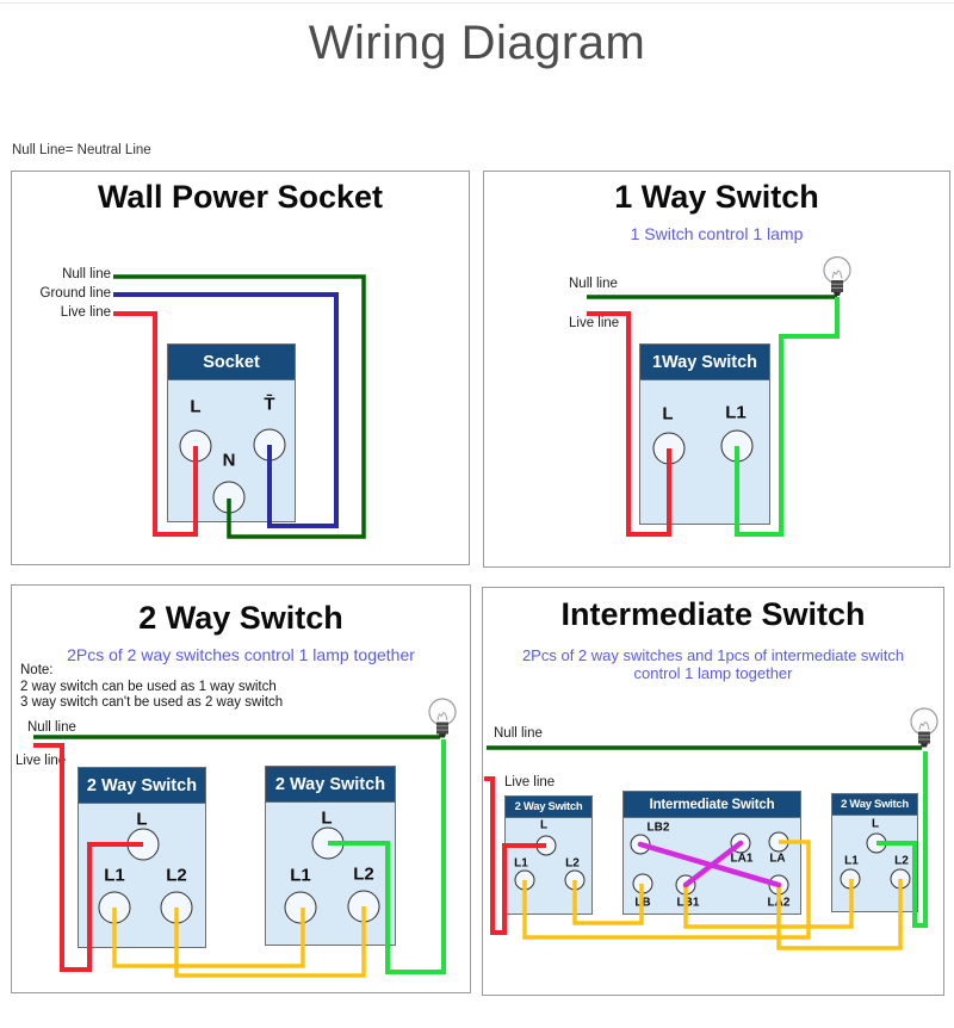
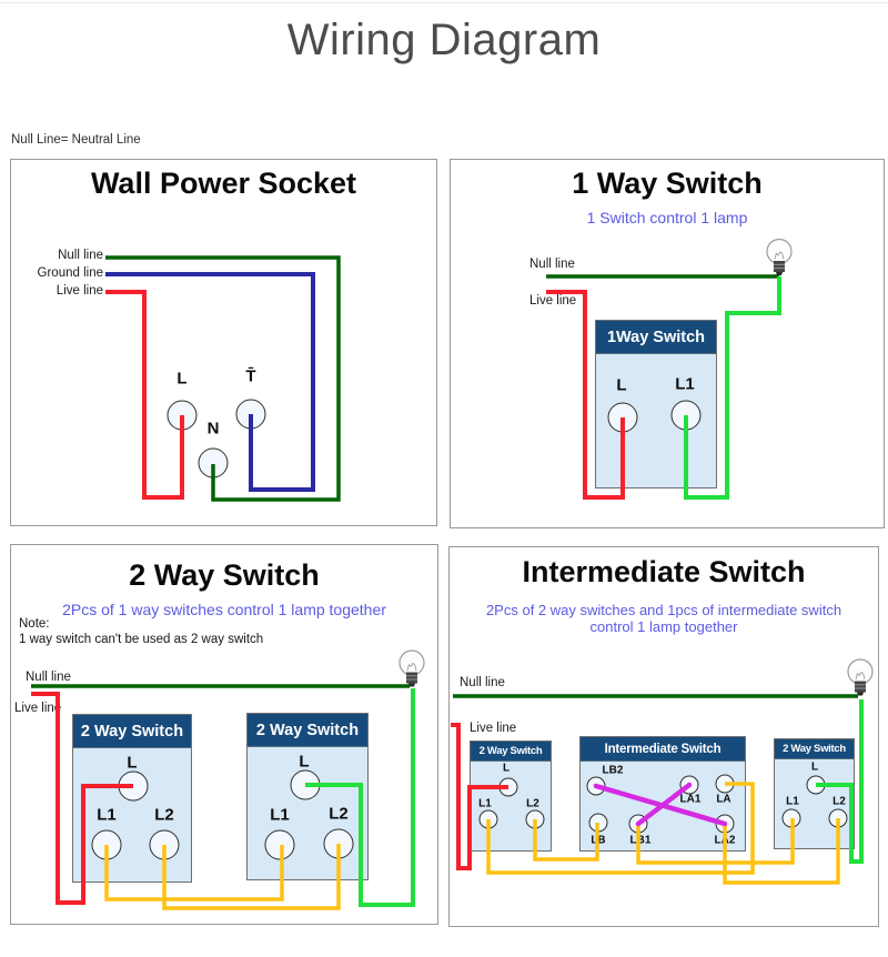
  Wiring Diagram
  Null Line= Neutral Line
  Wall Power Socket
  Null line
  Ground line
  Live line
- Socket
  L
  T̄
  N
  1 Way Switch
  1 Switch control 1 lamp
  Null line
  Live line
  1Way Switch
  L
  L1
  2 Way Switch
- 2Pcs of 2 way switches control 1 lamp together
+ 2Pcs of 1 way switches control 1 lamp together
  Note:
- 2 way switch can be used as 1 way switch
- 3 way switch can't be used as 2 way switch
+ 1 way switch can't be used as 2 way switch
  Null line
  Live lin
  2 Way Switch
  2 Way Switch
  L
  L1
  L2
  L
  L1
  L2
  Intermediate Switch
  2Pcs of 2 way switches and 1pcs of intermediate switch
  control 1 lamp together
  Null line
  Live line
  2 Way Switch
  Intermediate Switch
  2 Way Switch
  L
  L1
  L2
  LB2
  LA1
  LA
  LB
  LB1
  L
  L1
  L2
